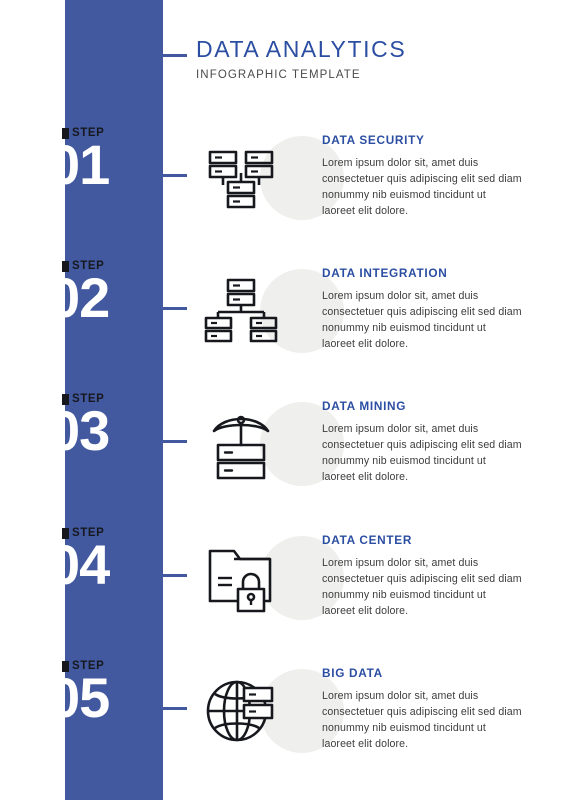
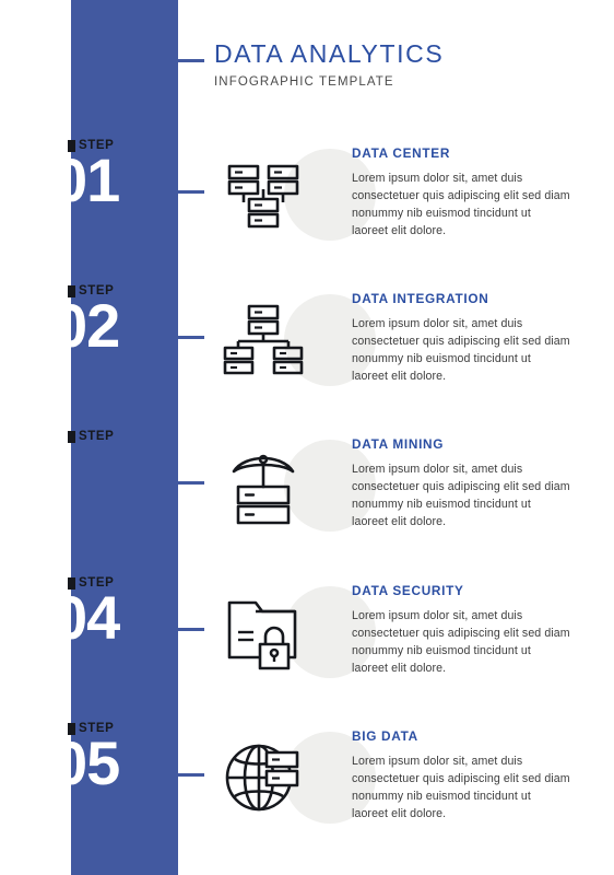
  DATA ANALYTICS
  INFOGRAPHIC TEMPLATE
  STEP
  01
- DATA SECURITY
+ DATA CENTER
  Lorem ipsum dolor sit, amet duis consectetuer quis adipiscing elit sed diam nonummy nib euismod tincidunt ut laoreet elit dolore.
  STEP
  02
  DATA INTEGRATION
  Lorem ipsum dolor sit, amet duis consectetuer quis adipiscing elit sed diam nonummy nib euismod tincidunt ut laoreet elit dolore.
  STEP
- 03
  DATA MINING
  Lorem ipsum dolor sit, amet duis consectetuer quis adipiscing elit sed diam nonummy nib euismod tincidunt ut laoreet elit dolore.
  STEP
  04
- DATA CENTER
+ DATA SECURITY
  Lorem ipsum dolor sit, amet duis consectetuer quis adipiscing elit sed diam nonummy nib euismod tincidunt ut laoreet elit dolore.
  STEP
  05
  BIG DATA
  Lorem ipsum dolor sit, amet duis consectetuer quis adipiscing elit sed diam nonummy nib euismod tincidunt ut laoreet elit dolore.
